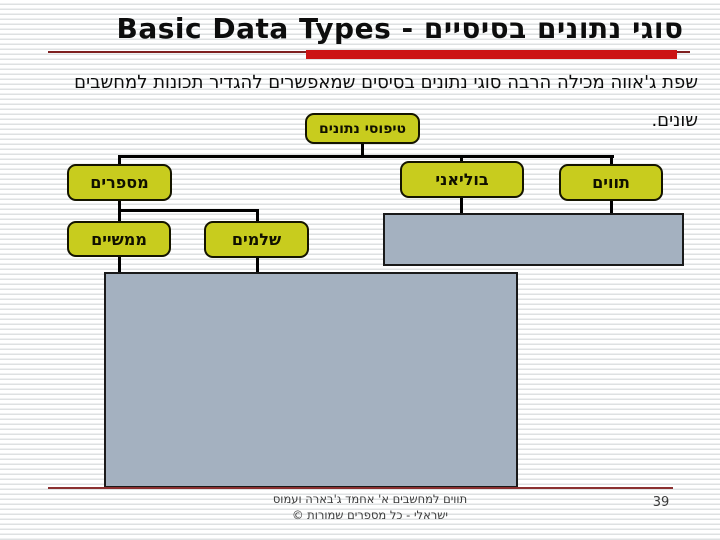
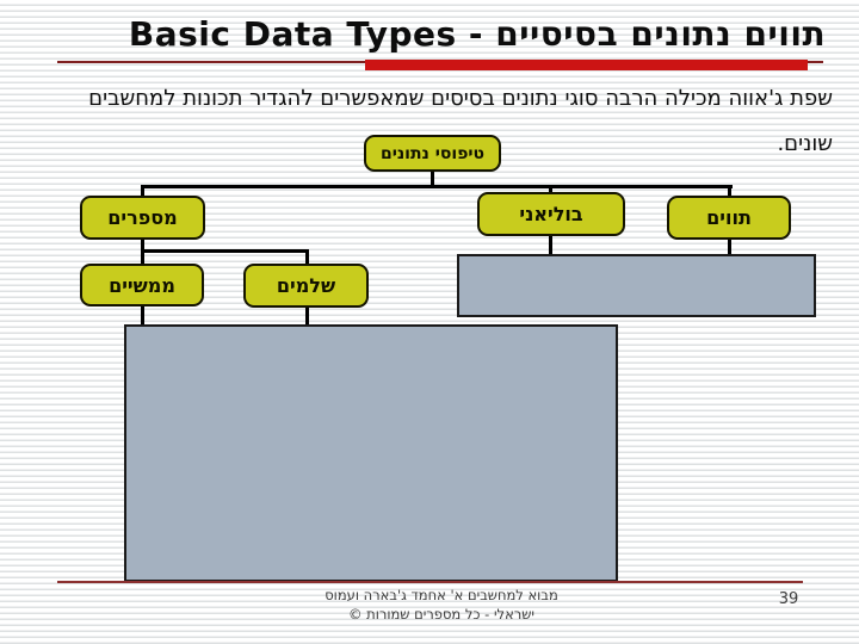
- סוגי נתונים בסיסיים - Basic Data Types
+ תווים נתונים בסיסיים - Basic Data Types
  שפת ג'אווה מכילה הרבה סוגי נתונים בסיסים שמאפשרים להגדיר תכונות למחשבים
  שונים.
  טיפוסי נתונים
  מספרים
  בוליאני
  תווים
  ממשיים
  שלמים
- תווים למחשבים א' אחמד ג'בארה ועמוס
+ מבוא למחשבים א' אחמד ג'בארה ועמוס
  ישראלי - כל מספרים שמורות ©
  39
